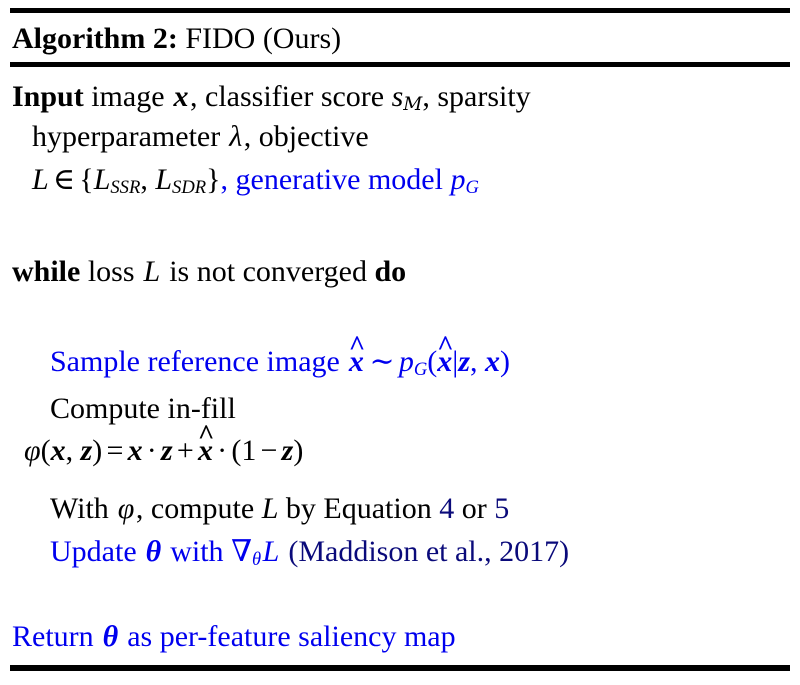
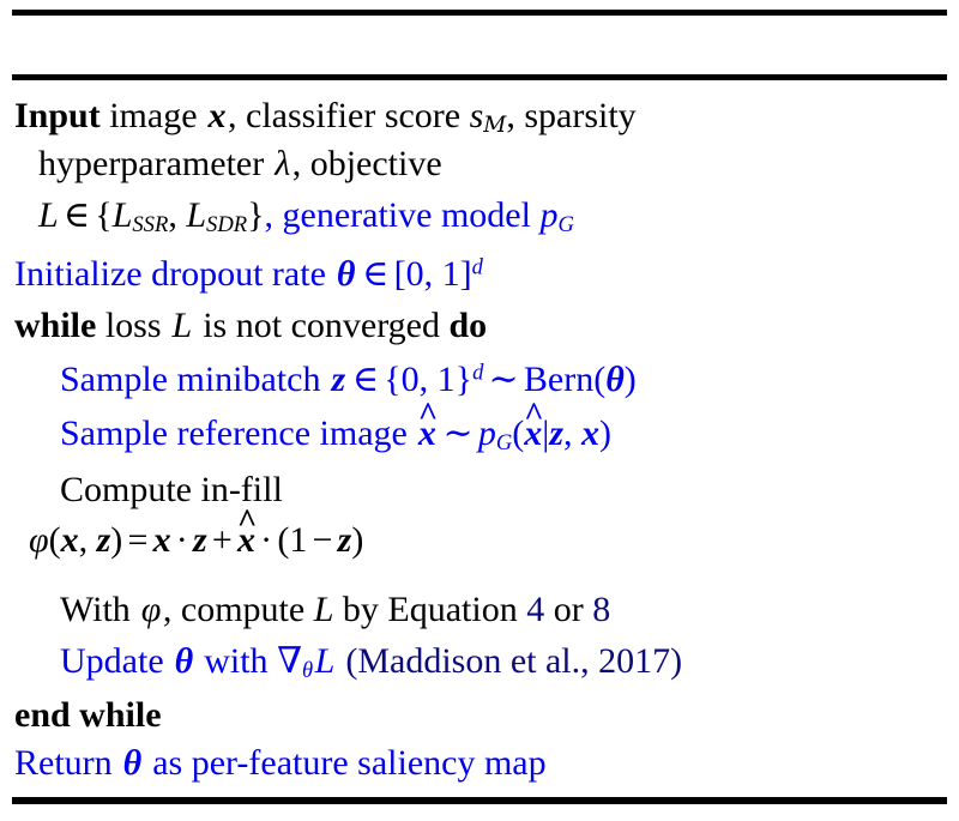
- Algorithm 2: FIDO (Ours)
  Input image x, classifier score sM, sparsity
  hyperparameter λ, objective
  L ∈ {LSSR, LSDR}, generative model pG
+ Initialize dropout rate θ ∈ [0, 1]d
  while loss L is not converged do
+ Sample minibatch z ∈ {0, 1}d ∼ Bern(θ)
  Sample reference image
  ^
  x ∼ pG(
  ^
  x|z, x)
  Compute in-fill
  φ(x, z) = x · z +
  ^
  x · (1 − z)
- With φ, compute L by Equation 4 or 5
+ With φ, compute L by Equation 4 or 8
  Update θ with ∇θL (Maddison et al., 2017)
+ end while
  Return θ as per-feature saliency map
